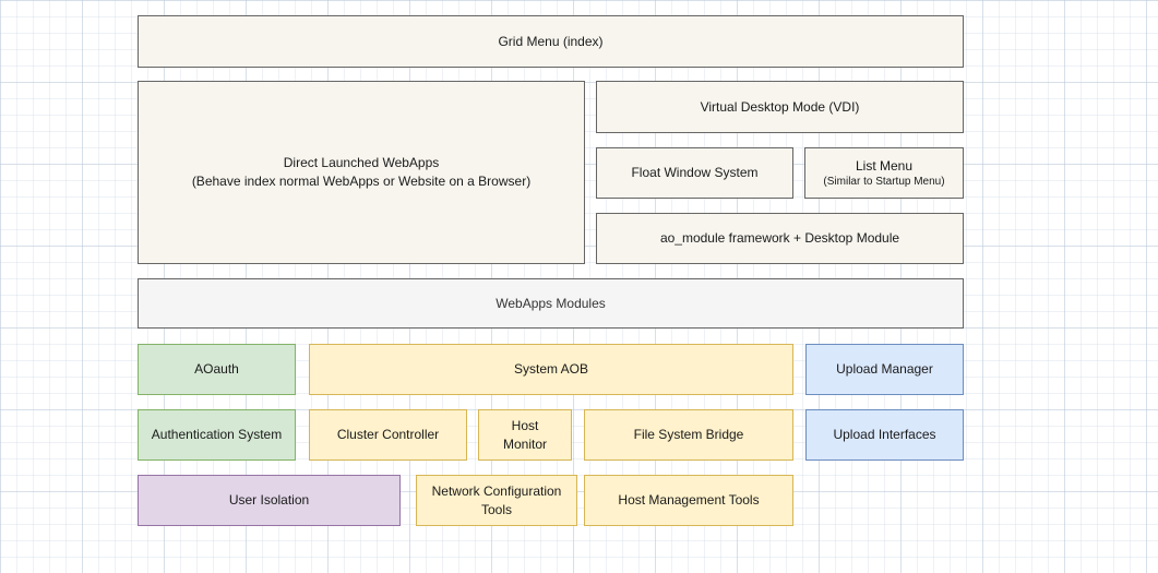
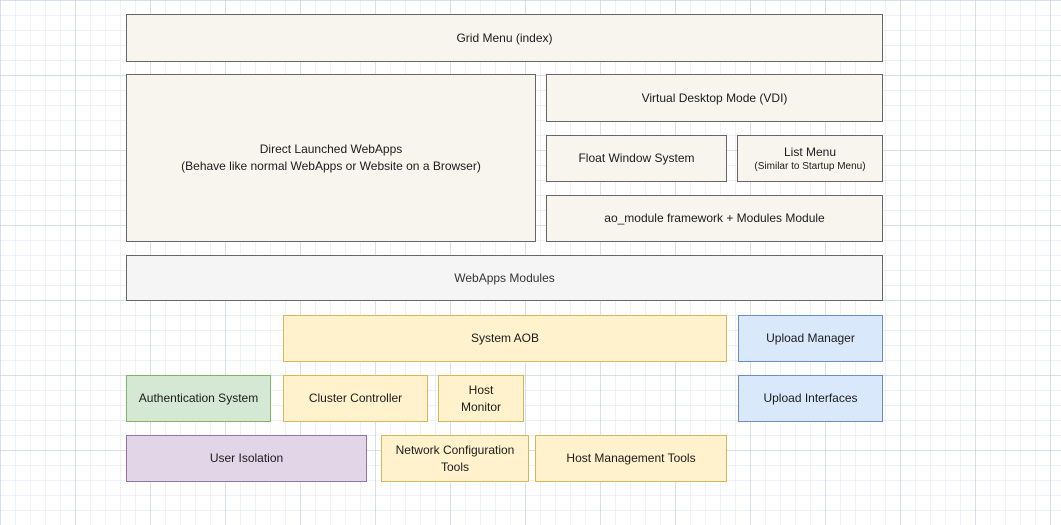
  Grid Menu (index)
  Direct Launched WebApps
- (Behave index normal WebApps or Website on a Browser)
+ (Behave like normal WebApps or Website on a Browser)
  Virtual Desktop Mode (VDI)
  Float Window System
  List Menu
  (Similar to Startup Menu)
- ao_module framework + Desktop Module
+ ao_module framework + Modules Module
  WebApps Modules
- AOauth
  System AOB
  Upload Manager
  Authentication System
  Cluster Controller
  Host Monitor
- File System Bridge
  Upload Interfaces
  User Isolation
  Network Configuration Tools
  Host Management Tools
